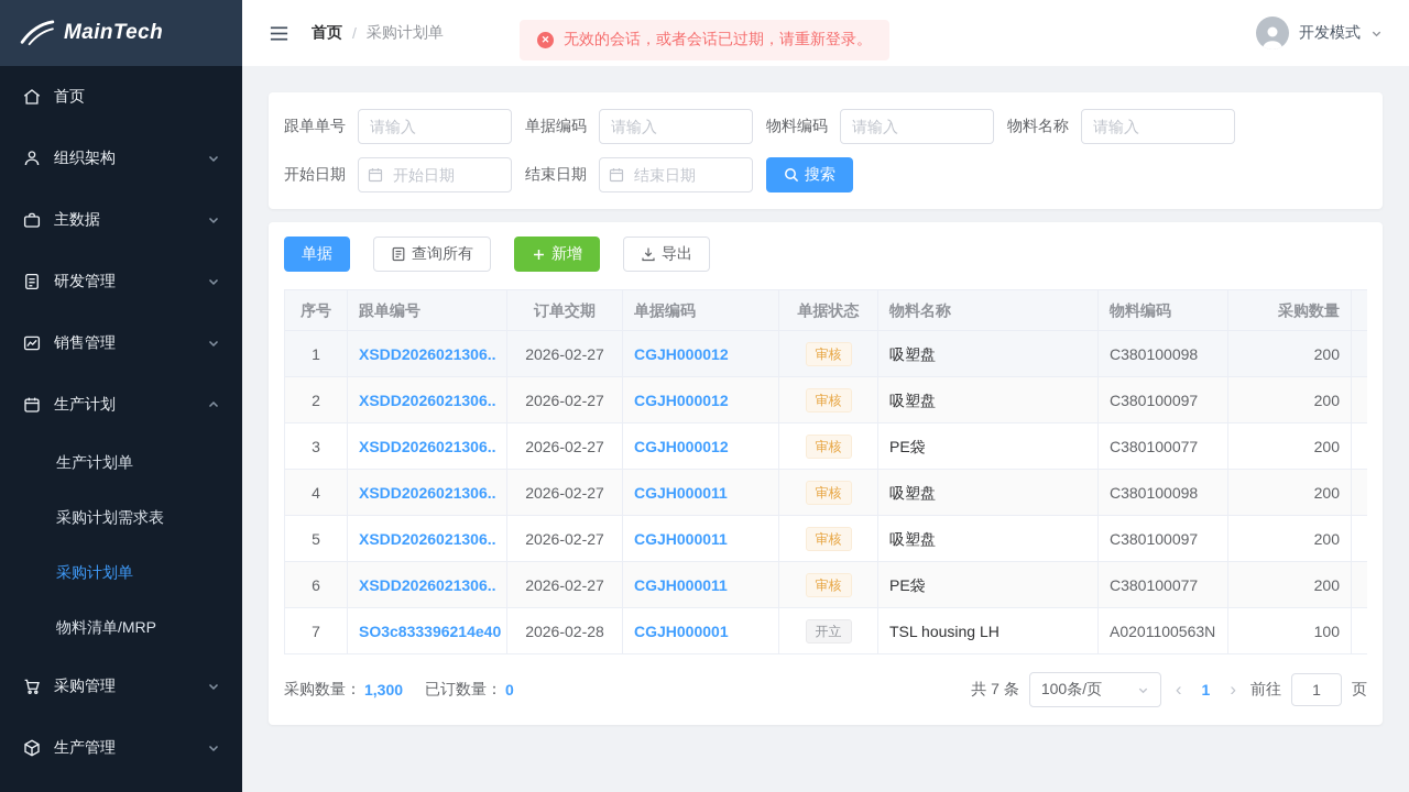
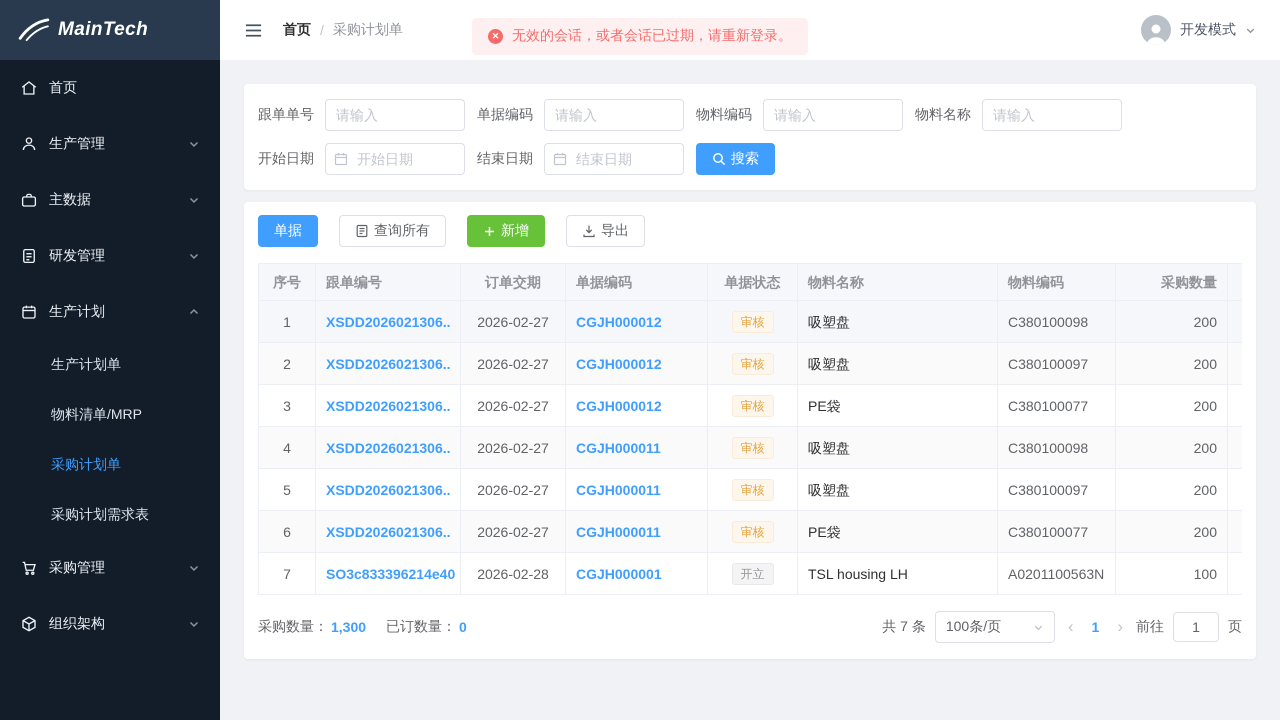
  MainTech
  首页
- 组织架构
+ 生产管理
  主数据
  研发管理
- 销售管理
  生产计划
  生产计划单
- 采购计划需求表
+ 物料清单/MRP
  采购计划单
- 物料清单/MRP
+ 采购计划需求表
  采购管理
- 生产管理
+ 组织架构
  首页
  /
  采购计划单
  开发模式
  跟单单号
  请输入
  单据编码
  请输入
  物料编码
  请输入
  物料名称
  请输入
  开始日期
  开始日期
  结束日期
  结束日期
  搜索
  单据
  查询所有
  新增
  导出
  序号	跟单编号	订单交期	单据编码	单据状态	物料名称	物料编码	采购数量
  1	XSDD2026021306..	2026-02-27	CGJH000012	审核	吸塑盘	C380100098	200
  2	XSDD2026021306..	2026-02-27	CGJH000012	审核	吸塑盘	C380100097	200
  3	XSDD2026021306..	2026-02-27	CGJH000012	审核	PE袋	C380100077	200
  4	XSDD2026021306..	2026-02-27	CGJH000011	审核	吸塑盘	C380100098	200
  5	XSDD2026021306..	2026-02-27	CGJH000011	审核	吸塑盘	C380100097	200
  6	XSDD2026021306..	2026-02-27	CGJH000011	审核	PE袋	C380100077	200
  7	SO3c833396214e40	2026-02-28	CGJH000001	开立	TSL housing LH	A0201100563N	100
  采购数量：
  1,300
  已订数量：
  0
  共 7 条
  100条/页
  ‹
  1
  ›
  前往
  1
  页
  ✕
  无效的会话，或者会话已过期，请重新登录。
